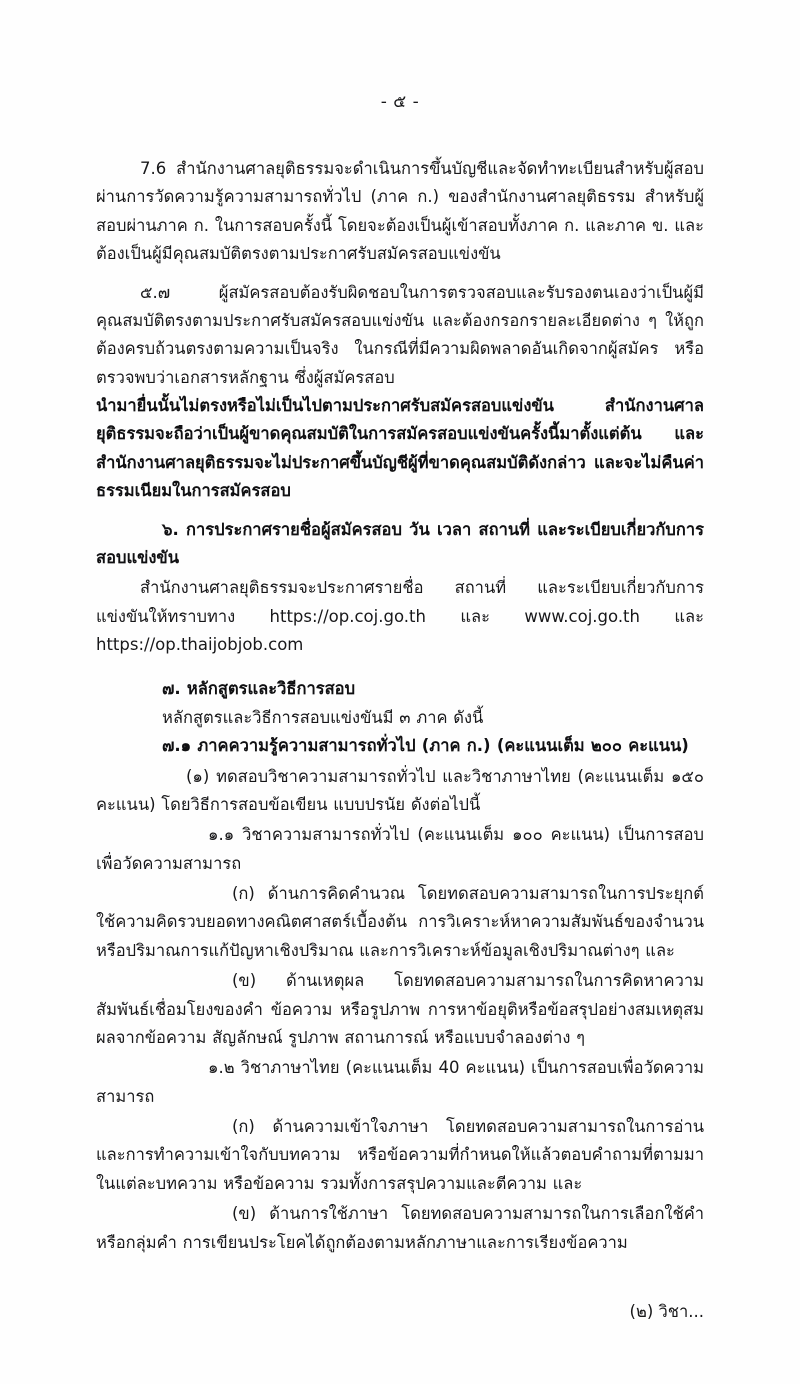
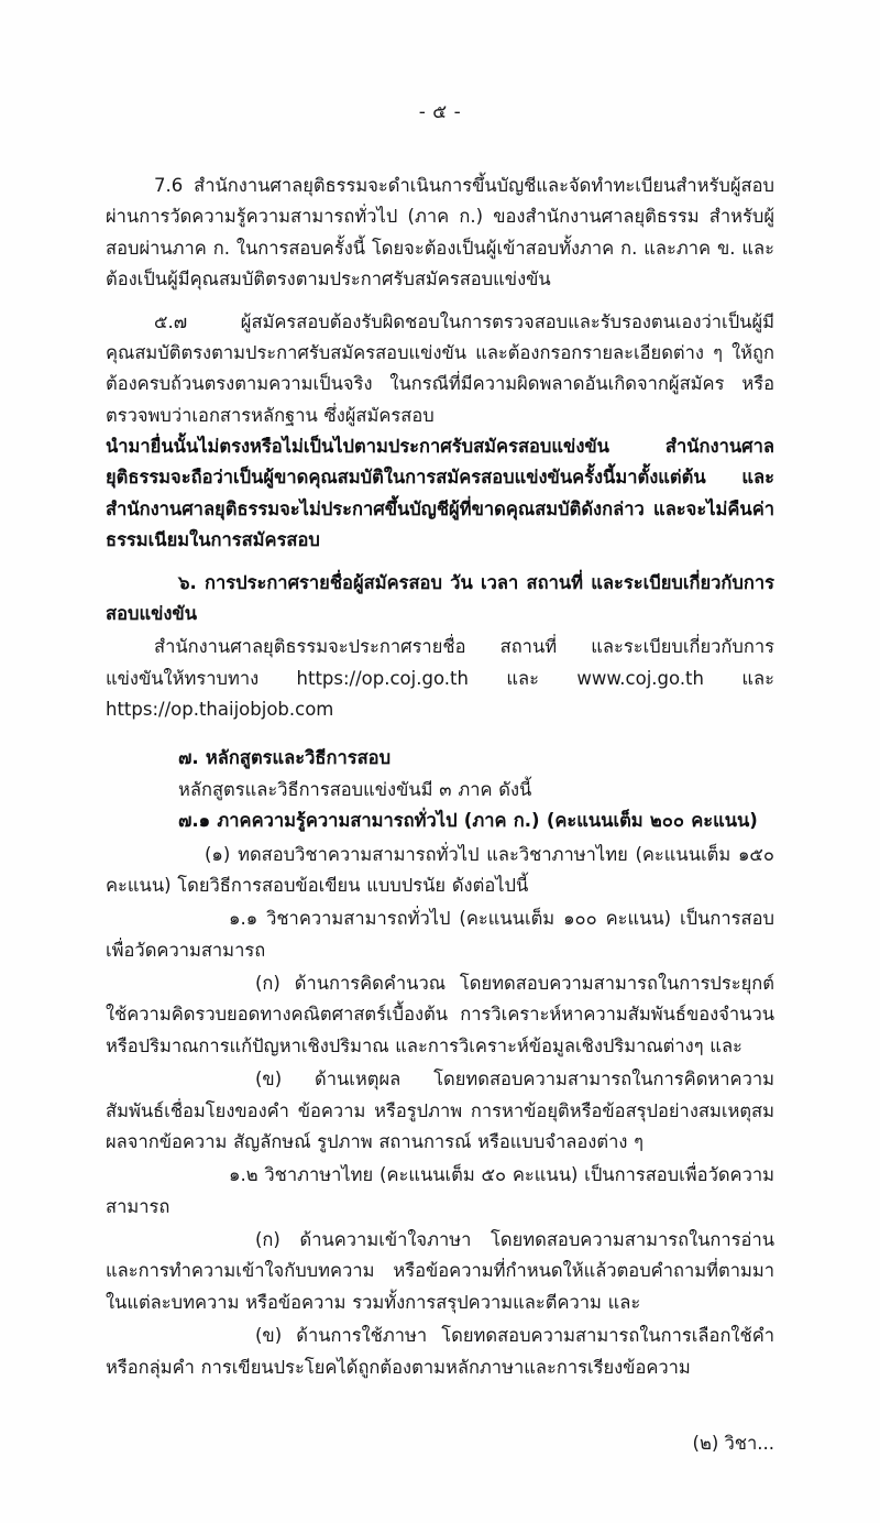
  - ๕ -
  7.6 สำนักงานศาลยุติธรรมจะดำเนินการขึ้นบัญชีและจัดทำทะเบียนสำหรับผู้สอบผ่านการวัดความรู้ความสามารถทั่วไป (ภาค ก.) ของสำนักงานศาลยุติธรรม สำหรับผู้สอบผ่านภาค ก. ในการสอบครั้งนี้ โดยจะต้องเป็นผู้เข้าสอบทั้งภาค ก. และภาค ข. และต้องเป็นผู้มีคุณสมบัติตรงตามประกาศรับสมัครสอบแข่งขัน
  ๕.๗ ผู้สมัครสอบต้องรับผิดชอบในการตรวจสอบและรับรองตนเองว่าเป็นผู้มีคุณสมบัติตรงตามประกาศรับสมัครสอบแข่งขัน และต้องกรอกรายละเอียดต่าง ๆ ให้ถูกต้องครบถ้วนตรงตามความเป็นจริง ในกรณีที่มีความผิดพลาดอันเกิดจากผู้สมัคร หรือตรวจพบว่าเอกสารหลักฐาน ซึ่งผู้สมัครสอบ
  นำมายื่นนั้นไม่ตรงหรือไม่เป็นไปตามประกาศรับสมัครสอบแข่งขัน สำนักงานศาลยุติธรรมจะถือว่าเป็นผู้ขาดคุณสมบัติในการสมัครสอบแข่งขันครั้งนี้มาตั้งแต่ต้น และสำนักงานศาลยุติธรรมจะไม่ประกาศขึ้นบัญชีผู้ที่ขาดคุณสมบัติดังกล่าว และจะไม่คืนค่าธรรมเนียมในการสมัครสอบ
  ๖. การประกาศรายชื่อผู้สมัครสอบ วัน เวลา สถานที่ และระเบียบเกี่ยวกับการสอบแข่งขัน
  สำนักงานศาลยุติธรรมจะประกาศรายชื่อ สถานที่ และระเบียบเกี่ยวกับการแข่งขันให้ทราบทาง https://op.coj.go.th และ www.coj.go.th และ https://op.thaijobjob.com
  ๗. หลักสูตรและวิธีการสอบ
  หลักสูตรและวิธีการสอบแข่งขันมี ๓ ภาค ดังนี้
  ๗.๑ ภาคความรู้ความสามารถทั่วไป (ภาค ก.) (คะแนนเต็ม ๒๐๐ คะแนน)
  (๑) ทดสอบวิชาความสามารถทั่วไป และวิชาภาษาไทย (คะแนนเต็ม ๑๕๐ คะแนน) โดยวิธีการสอบข้อเขียน แบบปรนัย ดังต่อไปนี้
  ๑.๑ วิชาความสามารถทั่วไป (คะแนนเต็ม ๑๐๐ คะแนน) เป็นการสอบเพื่อวัดความสามารถ
  (ก) ด้านการคิดคำนวณ โดยทดสอบความสามารถในการประยุกต์ใช้ความคิดรวบยอดทางคณิตศาสตร์เบื้องต้น การวิเคราะห์หาความสัมพันธ์ของจำนวนหรือปริมาณการแก้ปัญหาเชิงปริมาณ และการวิเคราะห์ข้อมูลเชิงปริมาณต่างๆ และ
  (ข) ด้านเหตุผล โดยทดสอบความสามารถในการคิดหาความสัมพันธ์เชื่อมโยงของคำ ข้อความ หรือรูปภาพ การหาข้อยุติหรือข้อสรุปอย่างสมเหตุสมผลจากข้อความ สัญลักษณ์ รูปภาพ สถานการณ์ หรือแบบจำลองต่าง ๆ
- ๑.๒ วิชาภาษาไทย (คะแนนเต็ม 40 คะแนน) เป็นการสอบเพื่อวัดความสามารถ
+ ๑.๒ วิชาภาษาไทย (คะแนนเต็ม ๕๐ คะแนน) เป็นการสอบเพื่อวัดความสามารถ
  (ก) ด้านความเข้าใจภาษา โดยทดสอบความสามารถในการอ่านและการทำความเข้าใจกับบทความ หรือข้อความที่กำหนดให้แล้วตอบคำถามที่ตามมาในแต่ละบทความ หรือข้อความ รวมทั้งการสรุปความและตีความ และ
  (ข) ด้านการใช้ภาษา โดยทดสอบความสามารถในการเลือกใช้คำหรือกลุ่มคำ การเขียนประโยคได้ถูกต้องตามหลักภาษาและการเรียงข้อความ
  (๒) วิชา...
